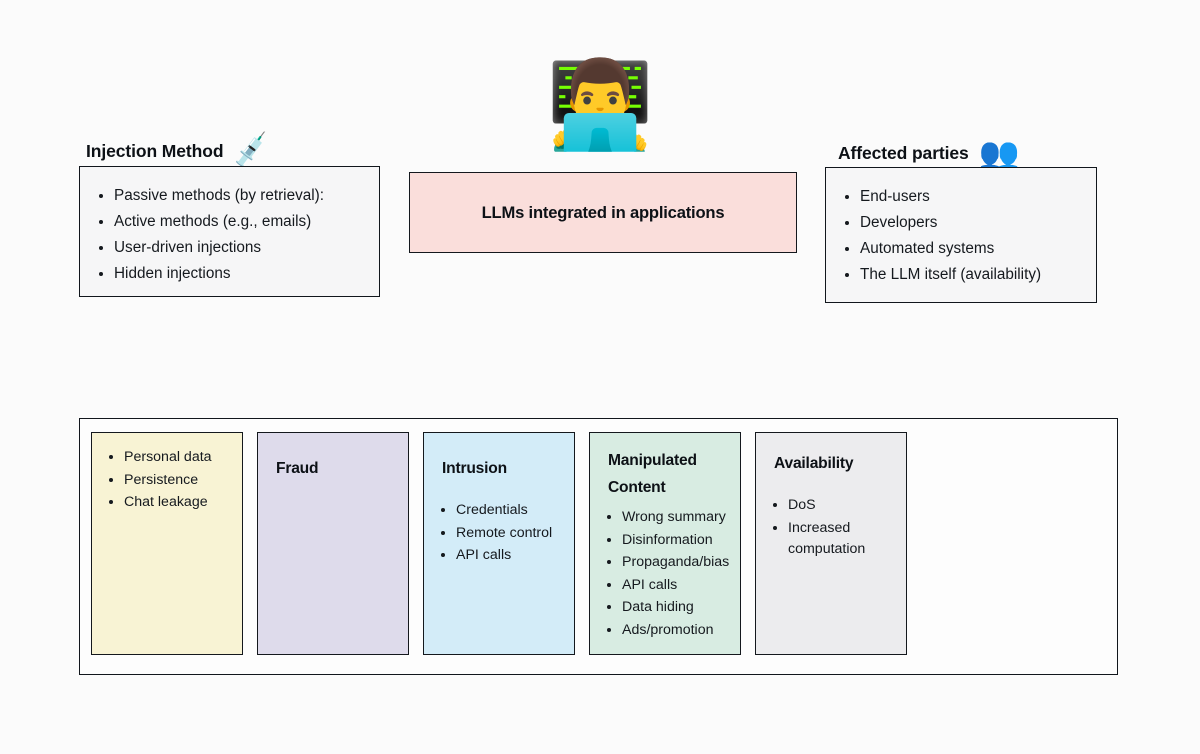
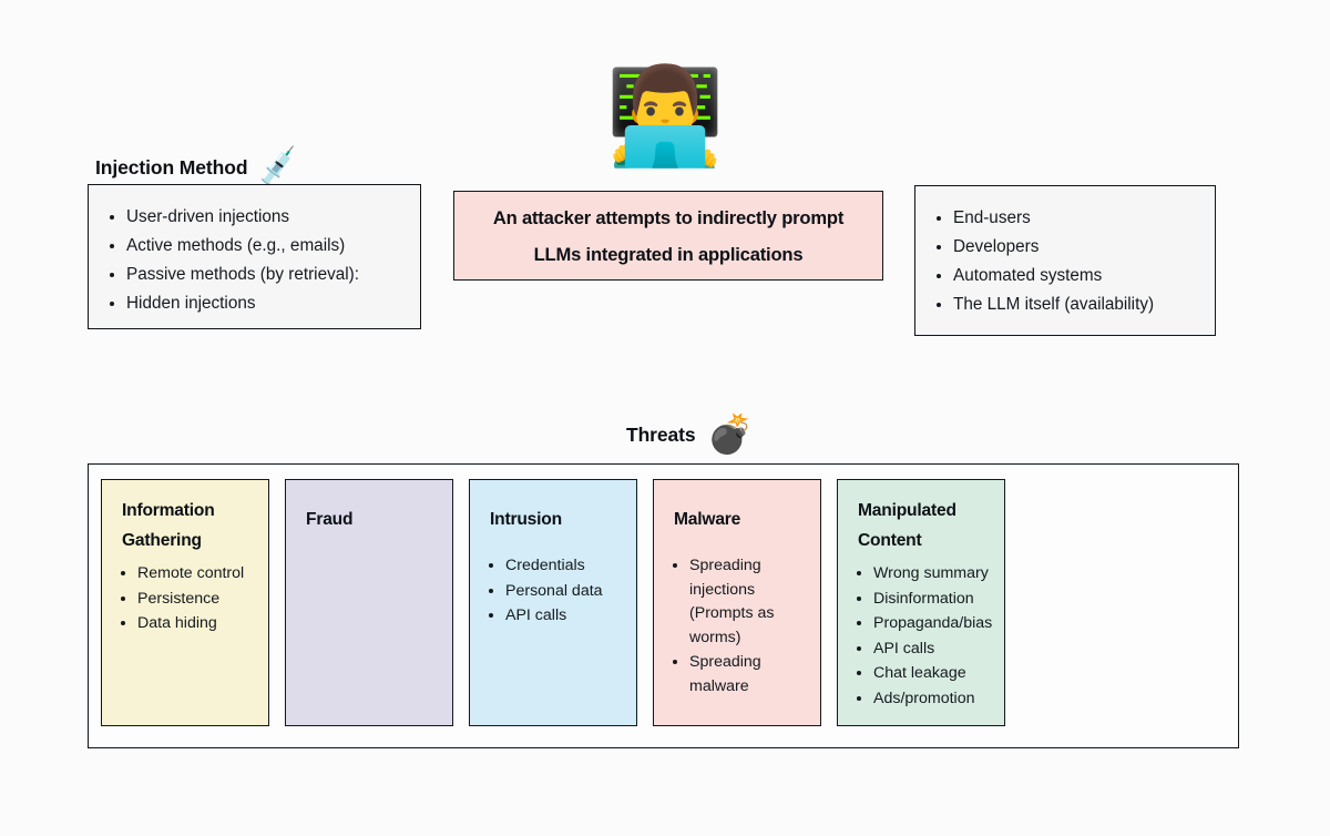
  Injection Method
- Passive methods (by retrieval):
+ User-driven injections
  Active methods (e.g., emails)
- User-driven injections
+ Passive methods (by retrieval):
  Hidden injections
  👨‍💻
+ An attacker attempts to indirectly prompt
  LLMs integrated in applications
- Affected parties
- 👥
  End-users
  Developers
  Automated systems
  The LLM itself (availability)
+ Threats
+ 💣
+ Information Gathering
- Personal data
+ Remote control
  Persistence
- Chat leakage
+ Data hiding
  Fraud
  Intrusion
  Credentials
- Remote control
+ Personal data
  API calls
+ Malware
+ Spreading injections (Prompts as worms)
+ Spreading malware
  Manipulated Content
  Wrong summary
  Disinformation
  Propaganda/bias
  API calls
- Data hiding
+ Chat leakage
  Ads/promotion
- Availability
- DoS
- Increased computation
